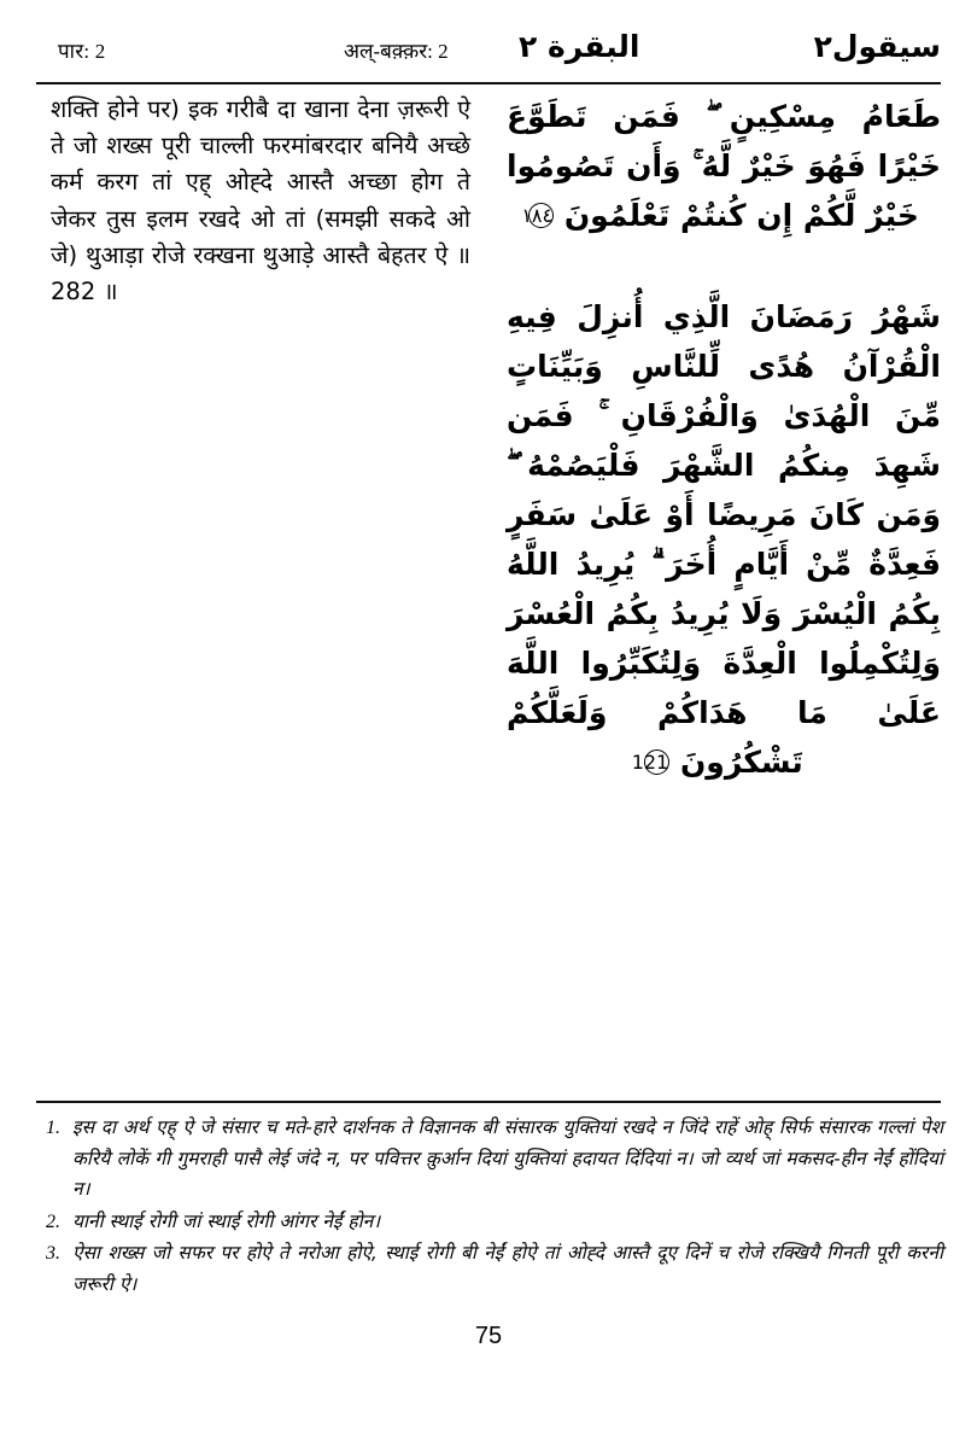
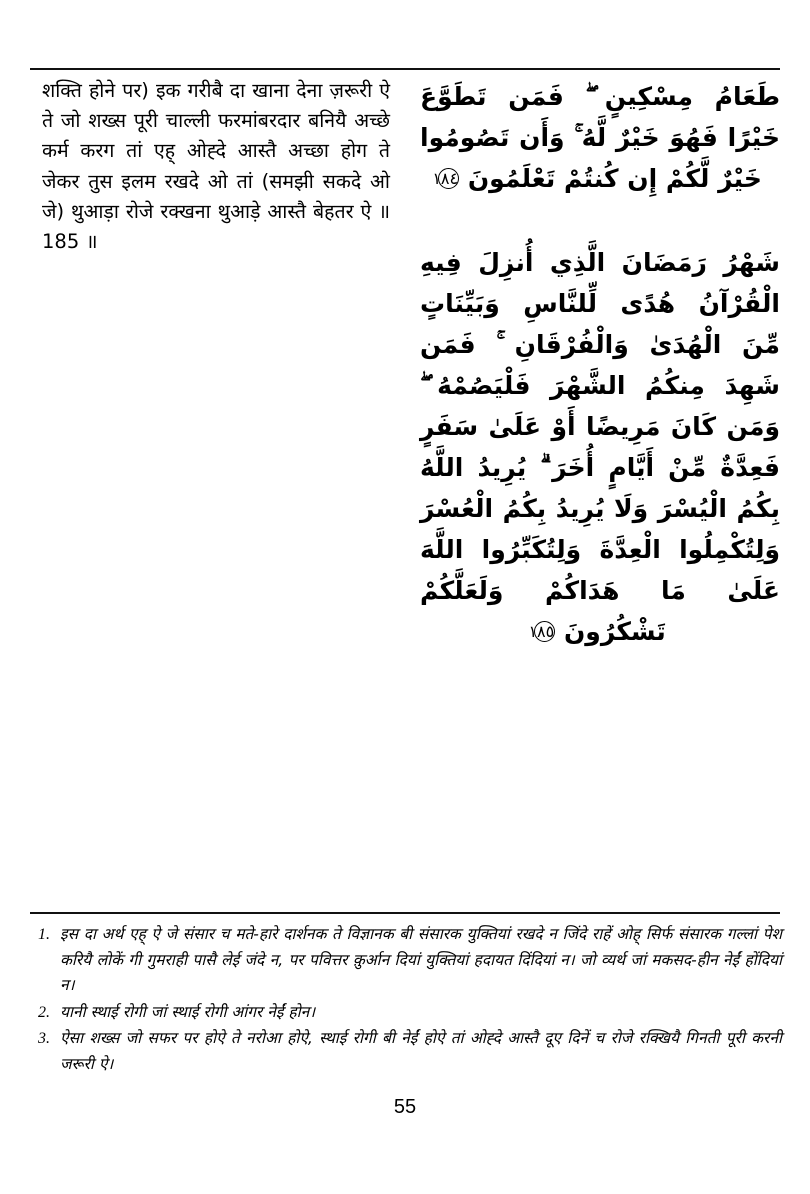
- पार: 2
- अल्-बक़्क़र: 2
- البقرة ٢
- سيقول٢
- शक्ति होने पर) इक गरीबै दा खाना देना ज़रूरी ऐ ते जो शख्स पूरी चाल्ली फरमांबरदार बनियै अच्छे कर्म करग तां एह् ओह्दे आस्तै अच्छा होग ते जेकर तुस इलम रखदे ओ तां (समझी सकदे ओ जे) थुआड़ा रोजे रक्खना थुआड़े आस्तै बेहतर ऐ ॥ 282 ॥
+ शक्ति होने पर) इक गरीबै दा खाना देना ज़रूरी ऐ ते जो शख्स पूरी चाल्ली फरमांबरदार बनियै अच्छे कर्म करग तां एह् ओह्दे आस्तै अच्छा होग ते जेकर तुस इलम रखदे ओ तां (समझी सकदे ओ जे) थुआड़ा रोजे रक्खना थुआड़े आस्तै बेहतर ऐ ॥ 185 ॥
  طَعَامُ مِسْكِينٍ ۖ فَمَن تَطَوَّعَ خَيْرًا فَهُوَ خَيْرٌ لَّهُ ۚ وَأَن تَصُومُوا خَيْرٌ لَّكُمْ إِن كُنتُمْ تَعْلَمُونَ ١٨٤
- شَهْرُ رَمَضَانَ الَّذِي أُنزِلَ فِيهِ الْقُرْآنُ هُدًى لِّلنَّاسِ وَبَيِّنَاتٍ مِّنَ الْهُدَىٰ وَالْفُرْقَانِ ۚ فَمَن شَهِدَ مِنكُمُ الشَّهْرَ فَلْيَصُمْهُ ۖ وَمَن كَانَ مَرِيضًا أَوْ عَلَىٰ سَفَرٍ فَعِدَّةٌ مِّنْ أَيَّامٍ أُخَرَ ۗ يُرِيدُ اللَّهُ بِكُمُ الْيُسْرَ وَلَا يُرِيدُ بِكُمُ الْعُسْرَ وَلِتُكْمِلُوا الْعِدَّةَ وَلِتُكَبِّرُوا اللَّهَ عَلَىٰ مَا هَدَاكُمْ وَلَعَلَّكُمْ تَشْكُرُونَ 121
+ شَهْرُ رَمَضَانَ الَّذِي أُنزِلَ فِيهِ الْقُرْآنُ هُدًى لِّلنَّاسِ وَبَيِّنَاتٍ مِّنَ الْهُدَىٰ وَالْفُرْقَانِ ۚ فَمَن شَهِدَ مِنكُمُ الشَّهْرَ فَلْيَصُمْهُ ۖ وَمَن كَانَ مَرِيضًا أَوْ عَلَىٰ سَفَرٍ فَعِدَّةٌ مِّنْ أَيَّامٍ أُخَرَ ۗ يُرِيدُ اللَّهُ بِكُمُ الْيُسْرَ وَلَا يُرِيدُ بِكُمُ الْعُسْرَ وَلِتُكْمِلُوا الْعِدَّةَ وَلِتُكَبِّرُوا اللَّهَ عَلَىٰ مَا هَدَاكُمْ وَلَعَلَّكُمْ تَشْكُرُونَ ١٨٥
  1.
  इस दा अर्थ एह् ऐ जे संसार च मते-हारे दार्शनक ते विज्ञानक बी संसारक युक्तियां रखदे न जिंदे राहें ओह् सिर्फ संसारक गल्लां पेश करियै लोकें गी गुमराही पासै लेई जंदे न, पर पवित्तर क़ुर्आन दियां युक्तियां हदायत दिंदियां न। जो व्यर्थ जां मकसद-हीन नेईं होंदियां न।
  2.
  यानी स्थाई रोगी जां स्थाई रोगी आंगर नेईं होन।
  3.
  ऐसा शख्स जो सफर पर होऐ ते नरोआ होऐ, स्थाई रोगी बी नेईं होऐ तां ओह्दे आस्तै दूए दिनें च रोजे रक्खियै गिनती पूरी करनी जरूरी ऐ।
- 75
+ 55
